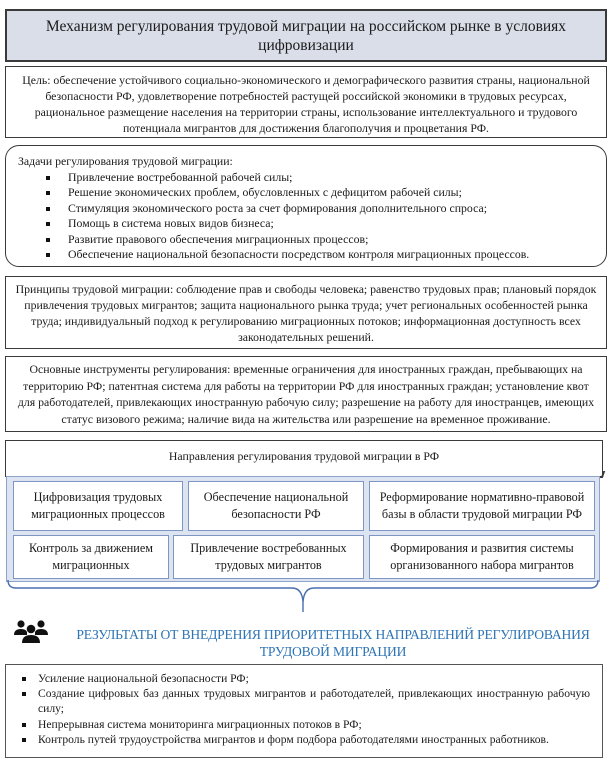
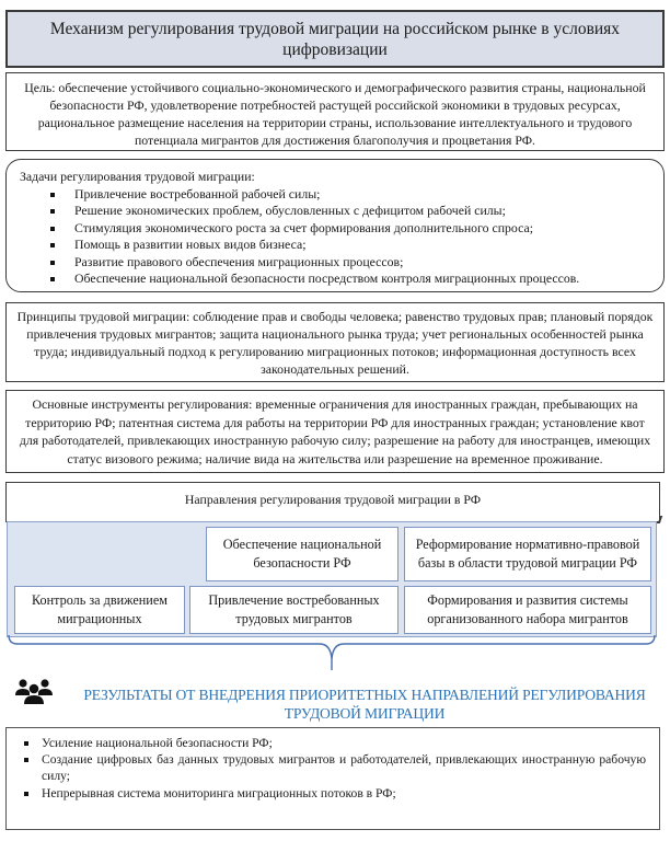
  Механизм регулирования трудовой миграции на российском рынке в условиях цифровизации
  Цель: обеспечение устойчивого социально-экономического и демографического развития страны, национальной безопасности РФ, удовлетворение потребностей растущей российской экономики в трудовых ресурсах, рациональное размещение населения на территории страны, использование интеллектуального и трудового потенциала мигрантов для достижения благополучия и процветания РФ.
  Задачи регулирования трудовой миграции:
  Привлечение востребованной рабочей силы;
  Решение экономических проблем, обусловленных с дефицитом рабочей силы;
  Стимуляция экономического роста за счет формирования дополнительного спроса;
- Помощь в система новых видов бизнеса;
+ Помощь в развитии новых видов бизнеса;
  Развитие правового обеспечения миграционных процессов;
  Обеспечение национальной безопасности посредством контроля миграционных процессов.
  Принципы трудовой миграции: соблюдение прав и свободы человека; равенство трудовых прав; плановый порядок привлечения трудовых мигрантов; защита национального рынка труда; учет региональных особенностей рынка труда; индивидуальный подход к регулированию миграционных потоков; информационная доступность всех законодательных решений.
  Основные инструменты регулирования: временные ограничения для иностранных граждан, пребывающих на территорию РФ; патентная система для работы на территории РФ для иностранных граждан; установление квот для работодателей, привлекающих иностранную рабочую силу; разрешение на работу для иностранцев, имеющих статус визового режима; наличие вида на жительства или разрешение на временное проживание.
  Направления регулирования трудовой миграции в РФ
- Цифровизация трудовых миграционных процессов
  Обеспечение национальной безопасности РФ
  Реформирование нормативно-правовой базы в области трудовой миграции РФ
  Контроль за движением миграционных
  Привлечение востребованных трудовых мигрантов
  Формирования и развития системы организованного набора мигрантов
  РЕЗУЛЬТАТЫ ОТ ВНЕДРЕНИЯ ПРИОРИТЕТНЫХ НАПРАВЛЕНИЙ РЕГУЛИРОВАНИЯ ТРУДОВОЙ МИГРАЦИИ
  Усиление национальной безопасности РФ;
  Создание цифровых баз данных трудовых мигрантов и работодателей, привлекающих иностранную рабочую силу;
  Непрерывная система мониторинга миграционных потоков в РФ;
- Контроль путей трудоустройства мигрантов и форм подбора работодателями иностранных работников.
